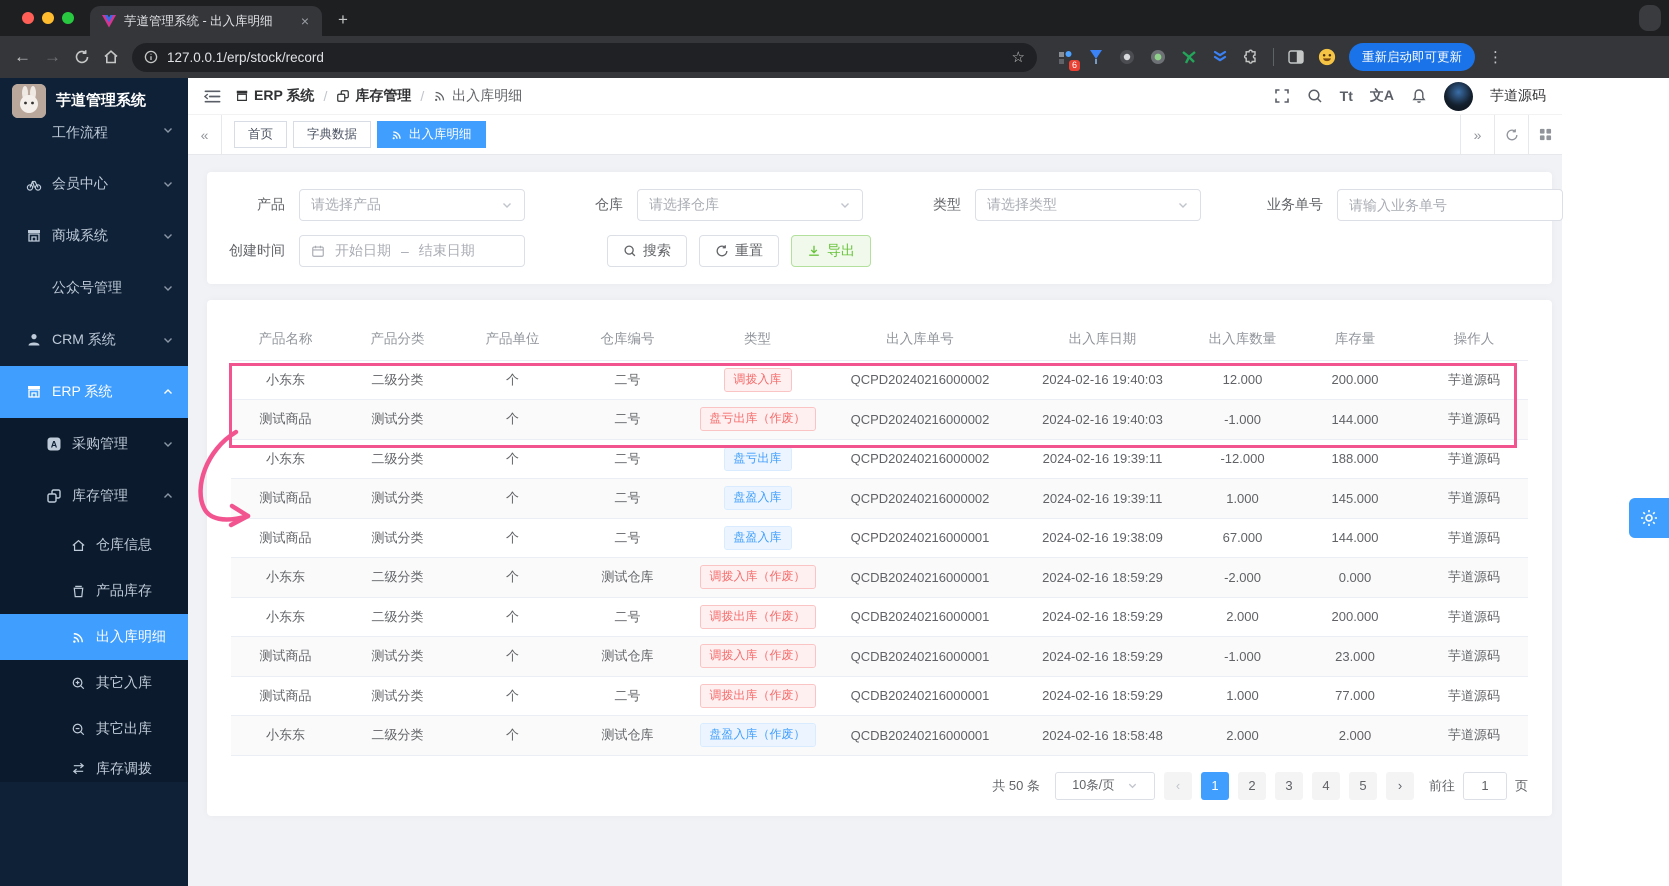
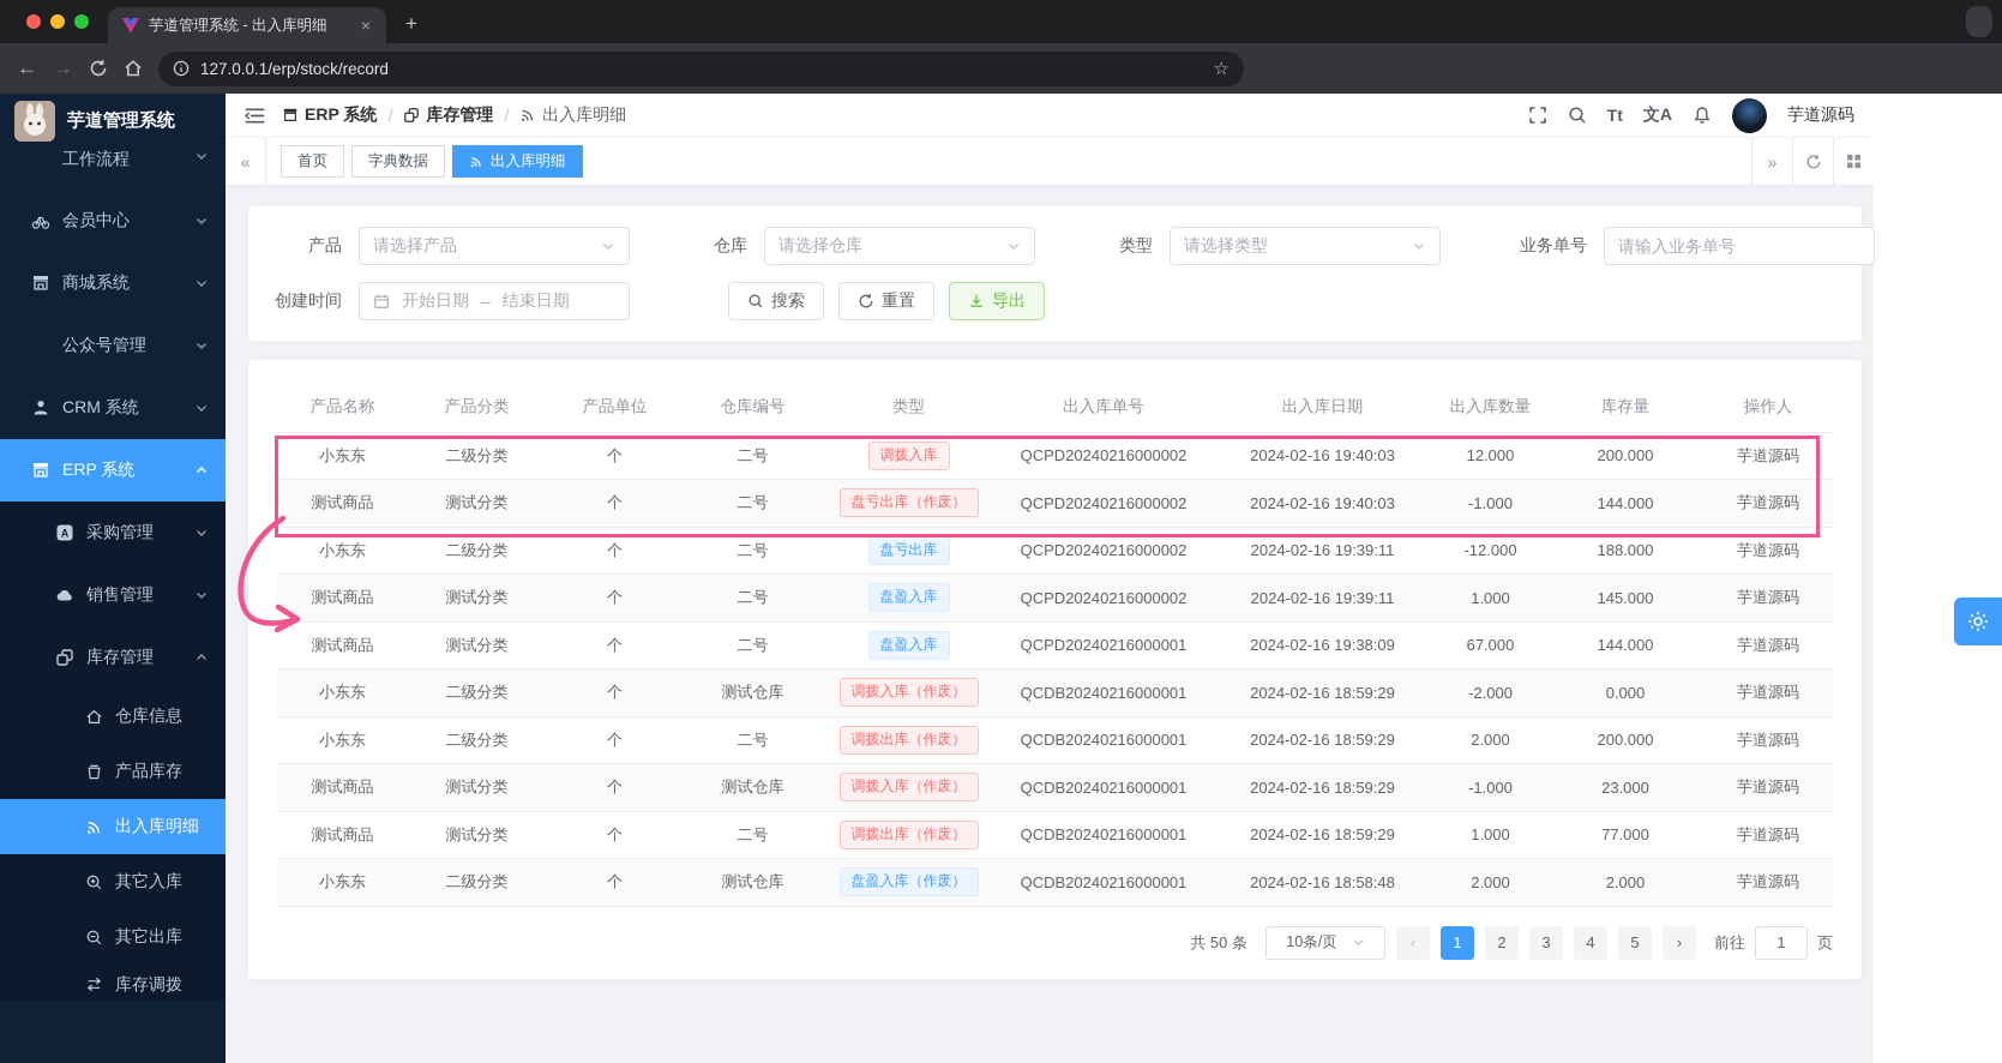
  芋道管理系统 - 出入库明细
  ×
  +
  ←
  →
  127.0.0.1/erp/stock/record
  ☆
- 6
- 重新启动即可更新
- ⋮
  芋道管理系统
  工作流程
  会员中心
  商城系统
  公众号管理
  CRM 系统
  ERP 系统
  A
  采购管理
+ 销售管理
  库存管理
  仓库信息
  产品库存
  出入库明细
  其它入库
  其它出库
  库存调拨
  ERP 系统
  /
  库存管理
  /
  出入库明细
  Tt
  文A
  芋道源码
  «
  首页
  字典数据
  出入库明细
  »
  产品
  请选择产品
  仓库
  请选择仓库
  类型
  请选择类型
  业务单号
  请输入业务单号
  创建时间
  开始日期
  –
  结束日期
  搜索
  重置
  导出
  产品名称	产品分类	产品单位	仓库编号	类型	出入库单号	出入库日期	出入库数量	库存量	操作人
  小东东	二级分类	个	二号	调拨入库	QCPD20240216000002	2024-02-16 19:40:03	12.000	200.000	芋道源码
  测试商品	测试分类	个	二号	盘亏出库（作废）	QCPD20240216000002	2024-02-16 19:40:03	-1.000	144.000	芋道源码
  小东东	二级分类	个	二号	盘亏出库	QCPD20240216000002	2024-02-16 19:39:11	-12.000	188.000	芋道源码
  测试商品	测试分类	个	二号	盘盈入库	QCPD20240216000002	2024-02-16 19:39:11	1.000	145.000	芋道源码
  测试商品	测试分类	个	二号	盘盈入库	QCPD20240216000001	2024-02-16 19:38:09	67.000	144.000	芋道源码
  小东东	二级分类	个	测试仓库	调拨入库（作废）	QCDB20240216000001	2024-02-16 18:59:29	-2.000	0.000	芋道源码
  小东东	二级分类	个	二号	调拨出库（作废）	QCDB20240216000001	2024-02-16 18:59:29	2.000	200.000	芋道源码
  测试商品	测试分类	个	测试仓库	调拨入库（作废）	QCDB20240216000001	2024-02-16 18:59:29	-1.000	23.000	芋道源码
  测试商品	测试分类	个	二号	调拨出库（作废）	QCDB20240216000001	2024-02-16 18:59:29	1.000	77.000	芋道源码
  小东东	二级分类	个	测试仓库	盘盈入库（作废）	QCDB20240216000001	2024-02-16 18:58:48	2.000	2.000	芋道源码
  共 50 条
  10条/页
  ‹
  1
  2
  3
  4
  5
  ›
  前往
  1
  页
